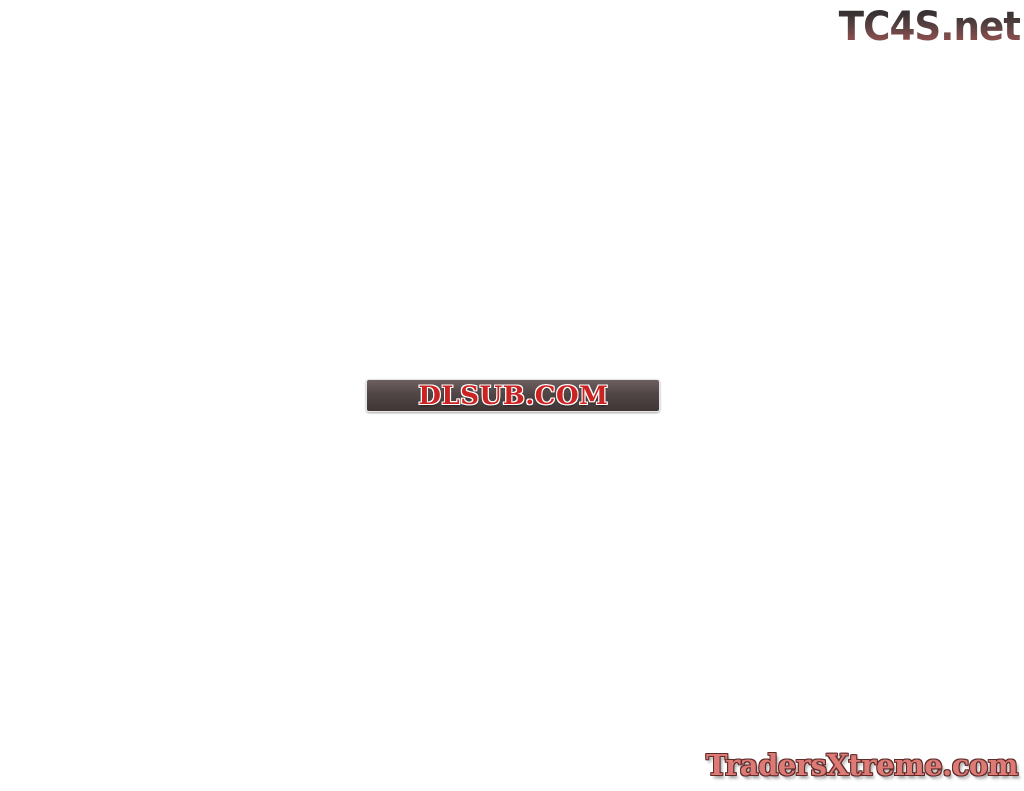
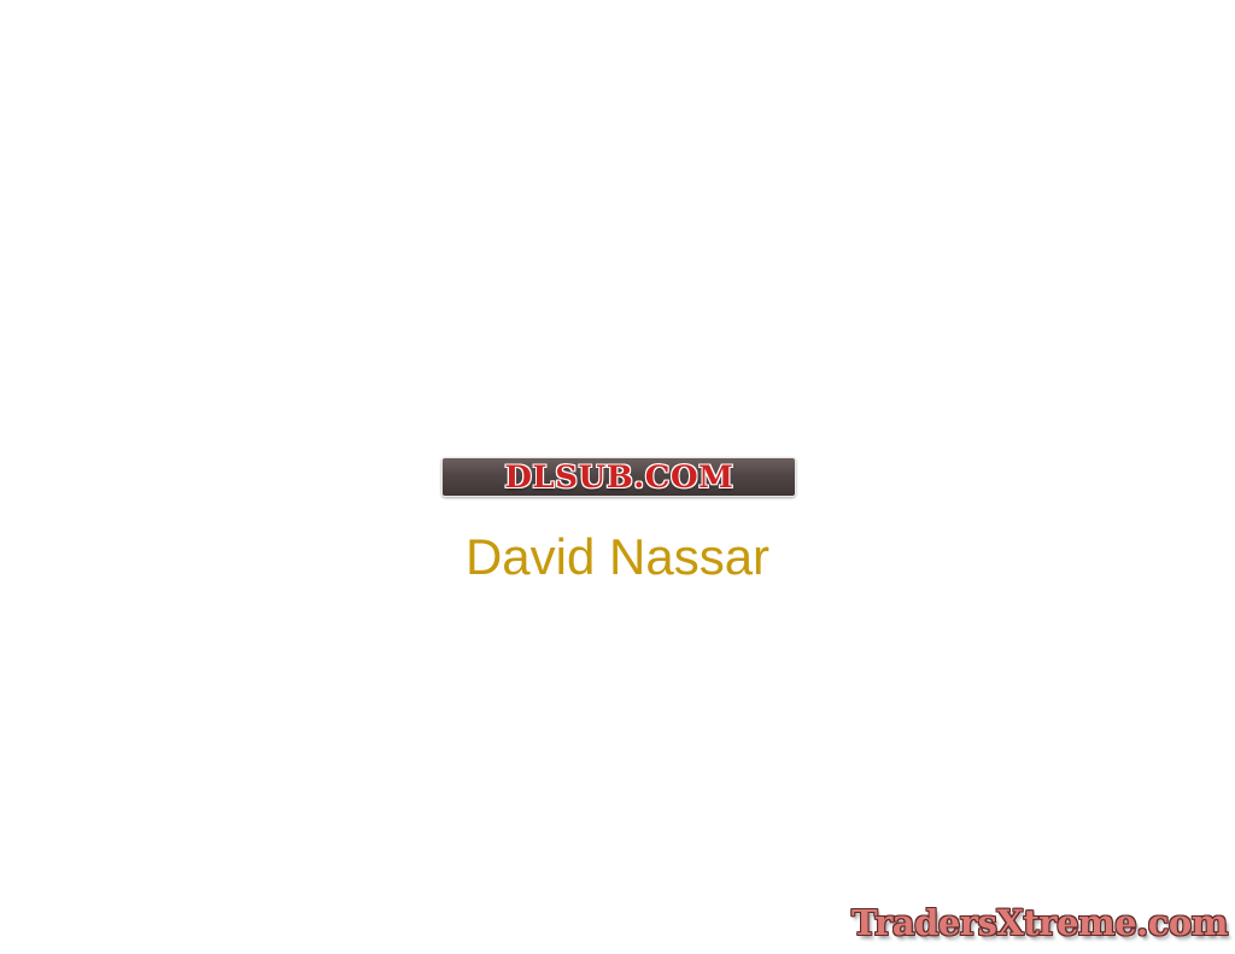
- TC4S.net
  DLSUB.COM
+ David Nassar
  TradersXtreme.com
